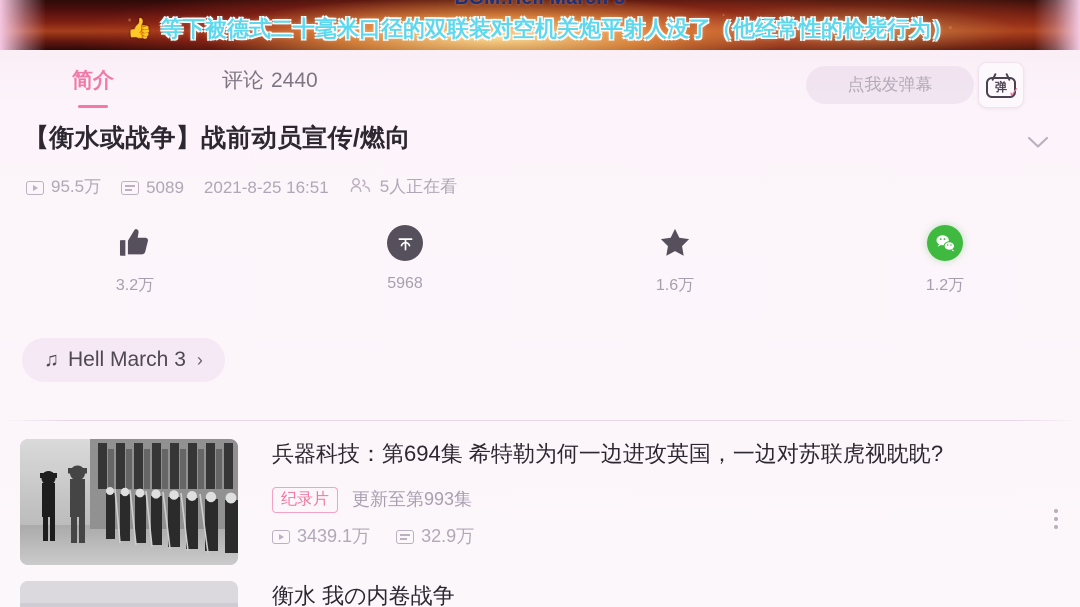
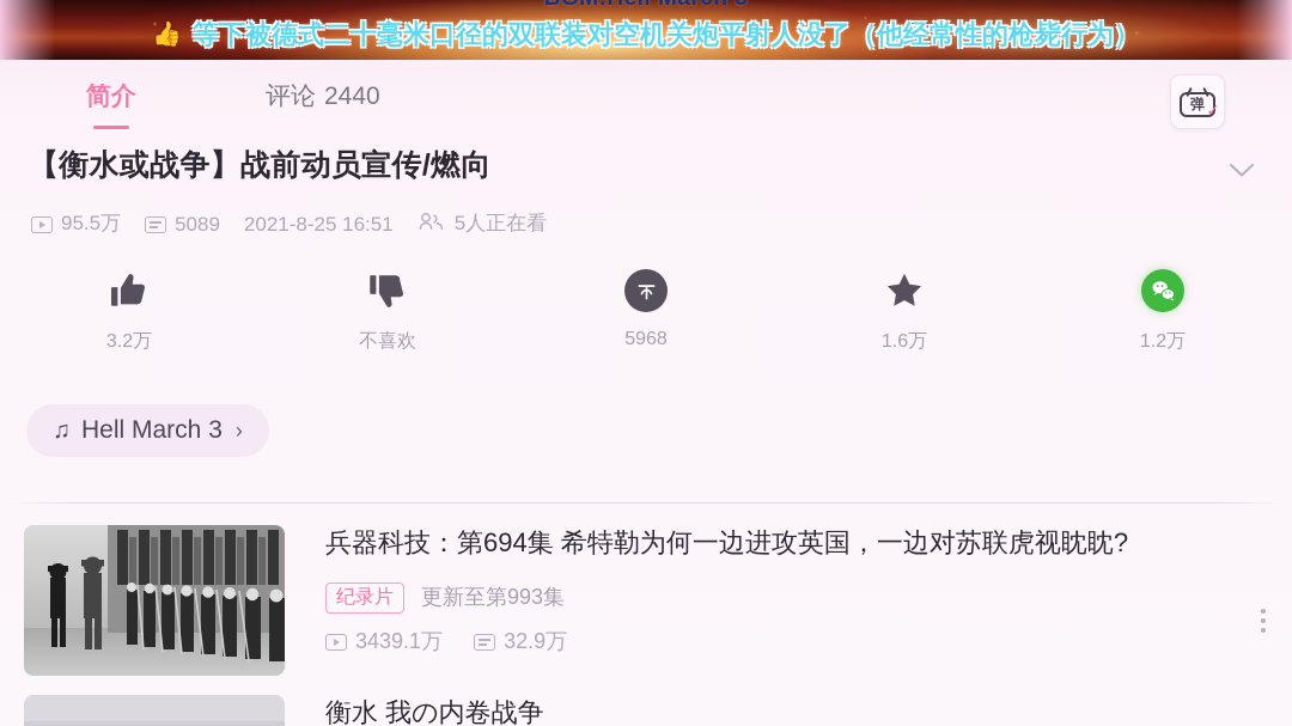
  👍
  等下被德式二十毫米口径的双联装对空机关炮平射人没了（他经常性的枪毙行为）
  简介
  评论
  2440
- 点我发弹幕
  弹
  ✓
  【衡水或战争】战前动员宣传/燃向
  95.5万
  5089
  2021-8-25 16:51
  5人正在看
  3.2万
+ 不喜欢
  5968
  1.6万
  1.2万
  ♫
  Hell March 3
  ›
  兵器科技：第694集 希特勒为何一边进攻英国，一边对苏联虎视眈眈?
  纪录片
  更新至第993集
  3439.1万
  32.9万
  衡水 我の内卷战争
